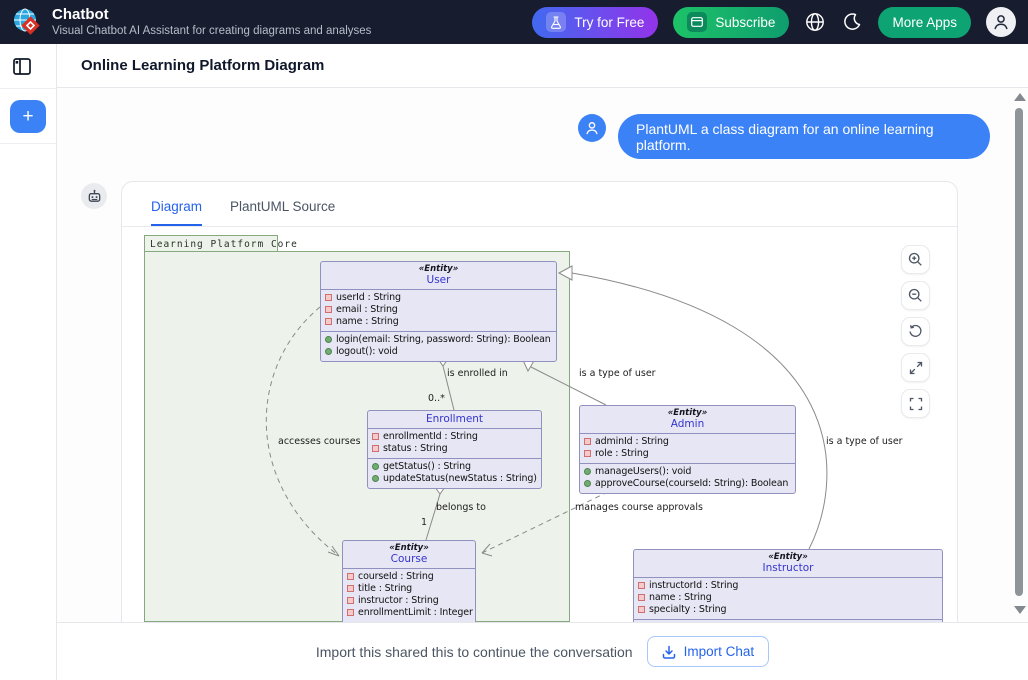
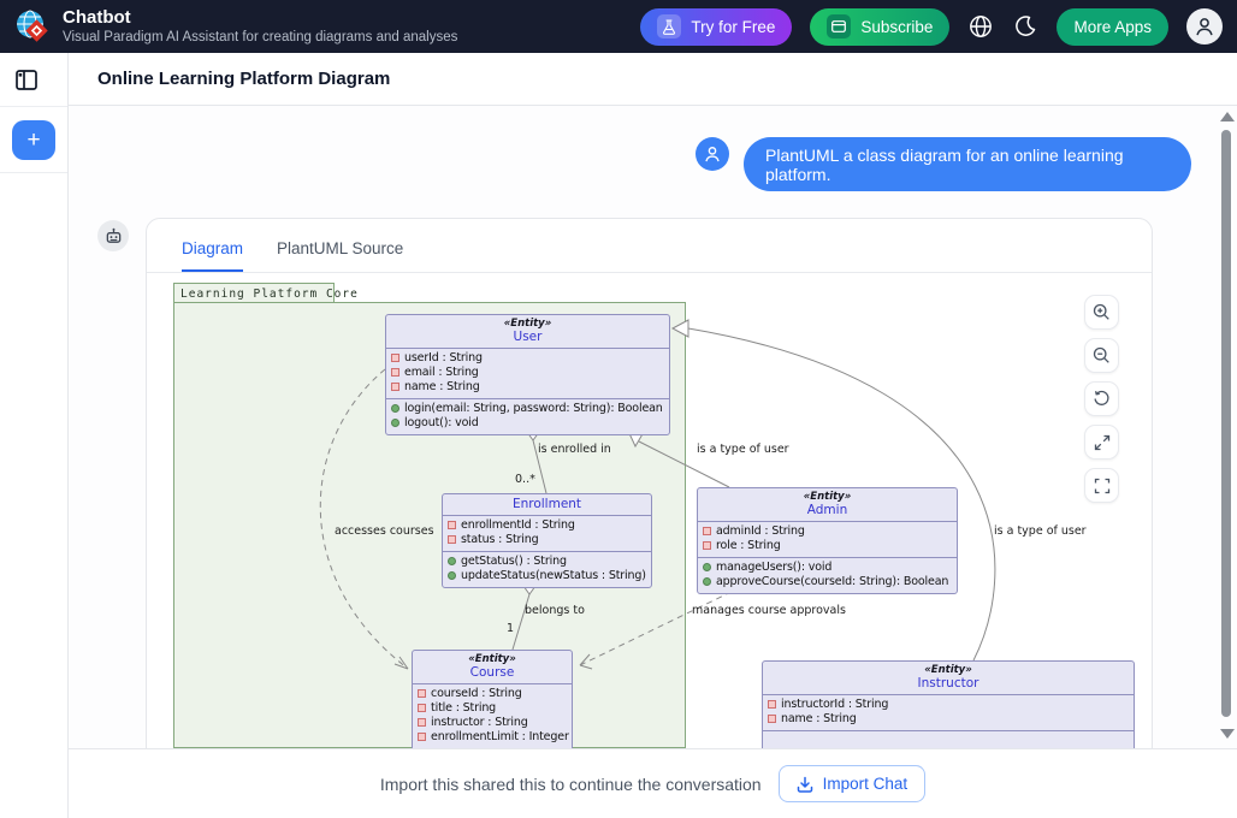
  Chatbot
- Visual Chatbot AI Assistant for creating diagrams and analyses
+ Visual Paradigm AI Assistant for creating diagrams and analyses
  Try for Free
  Subscribe
  More Apps
  +
  Online Learning Platform Diagram
  PlantUML a class diagram for an online learning platform.
  Diagram
  PlantUML Source
  Learning Platform C
  «Entity»
  User
  userId : String
  email : String
  name : String
  login(email: String, password: String): Boolean
  logout(): void
  Enrollment
  enrollmentId : String
  status : String
  getStatus() : String
  updateStatus(newStatus : String)
  «Entity»
  Admin
  adminId : String
  role : String
  manageUsers(): void
  approveCourse(courseId: String): Boolean
  «Entity»
  Course
  courseId : String
  title : String
  instructor : String
  enrollmentLimit : Integer
  «Entity»
  Instructor
  instructorId : String
  name : String
- specialty : String
  is enrolled in
  0..*
  is a type of user
  is a type of user
  accesses courses
  belongs to
  1
  manages course approvals
  Import this shared this to continue the conversation
  Import Chat
